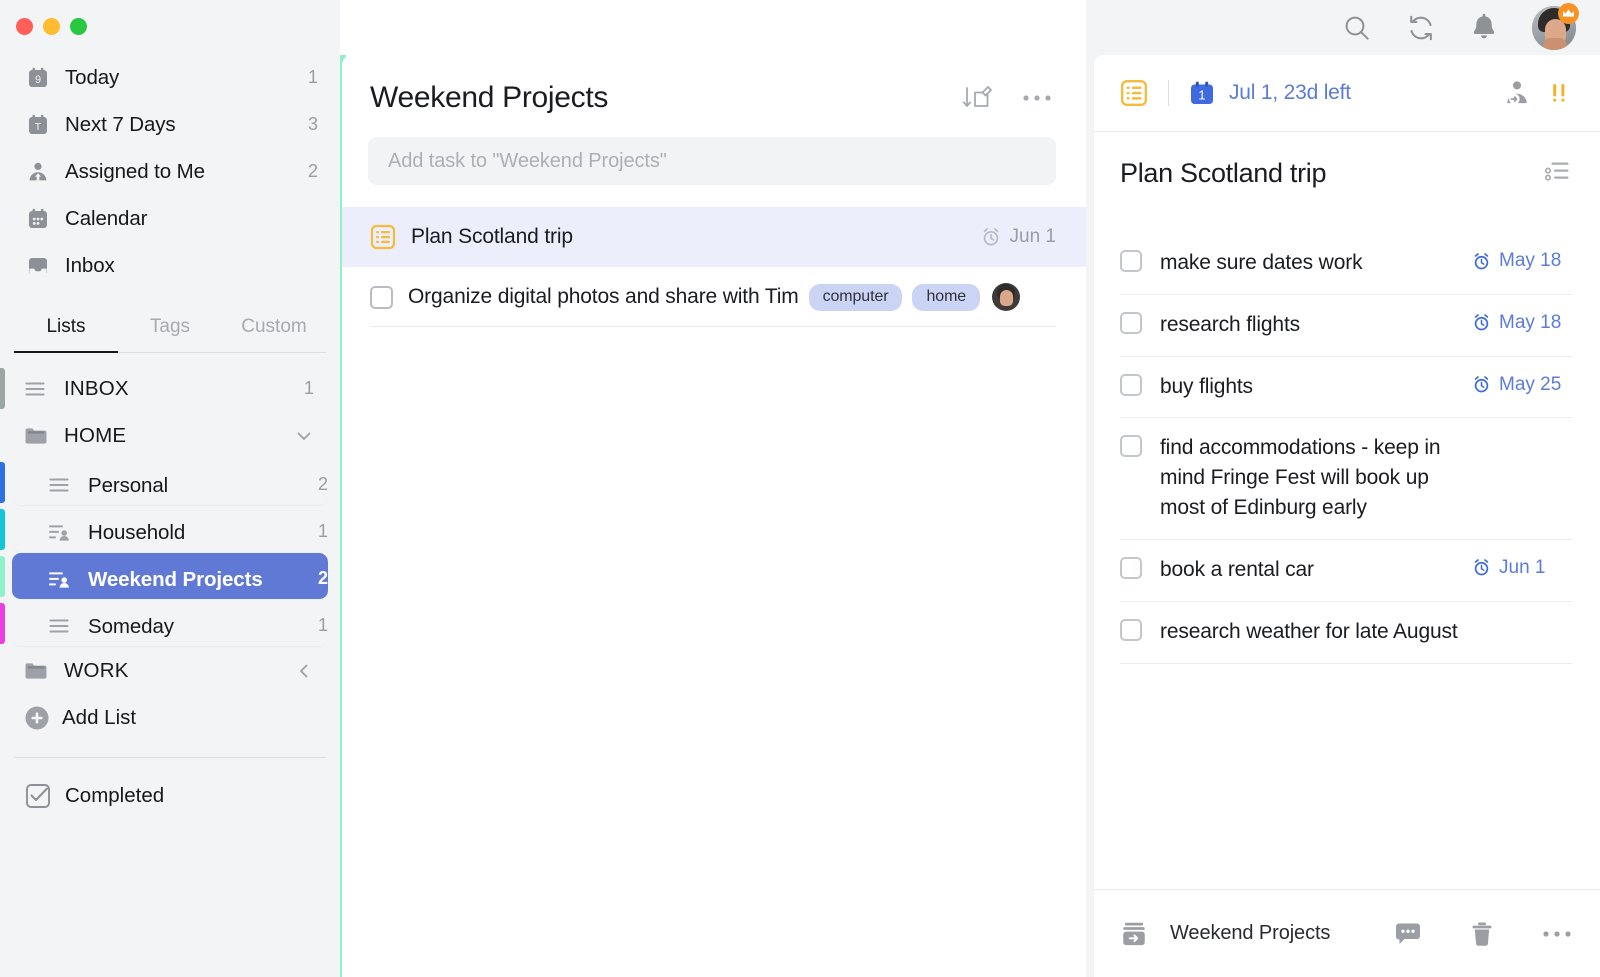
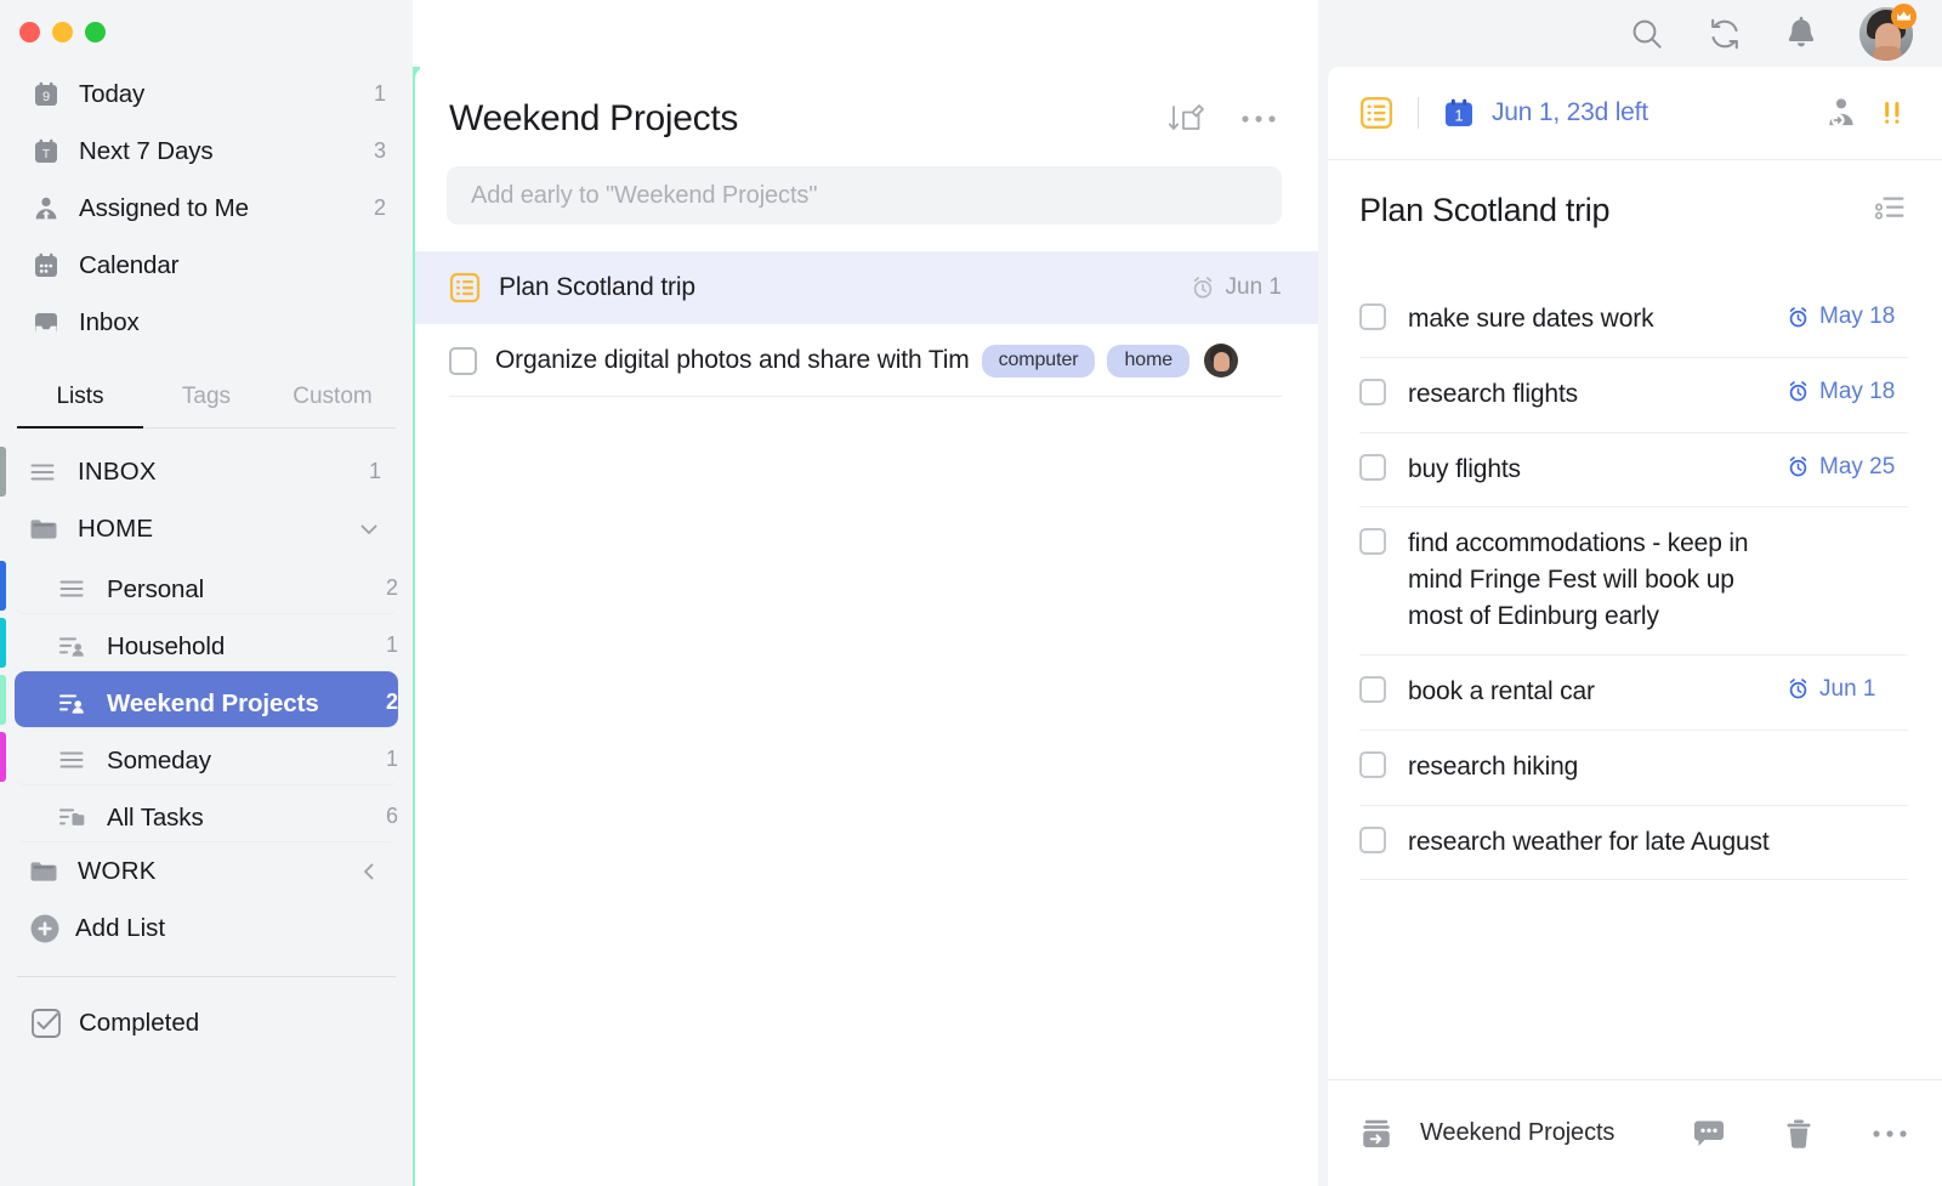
  9
  Today
  1
  T
  Next 7 Days
  3
  Assigned to Me
  2
  Calendar
  Inbox
  Lists
  Tags
  Custom
  INBOX
  1
  HOME
  Personal
  2
  Household
  1
  Weekend Projects
  2
  Someday
  1
+ All Tasks
+ 6
  WORK
  Add List
  Completed
  Weekend Projects
- Add task to "Weekend Projects"
+ Add early to "Weekend Projects"
  Plan Scotland trip
  Jun 1
  Organize digital photos and share with Tim
  computer
  home
  1
- Jul 1, 23d left
+ Jun 1, 23d left
  Plan Scotland trip
  make sure dates work
  May 18
  research flights
  May 18
  buy flights
  May 25
  find accommodations - keep in mind Fringe Fest will book up most of Edinburg early
  book a rental car
  Jun 1
+ research hiking
  research weather for late August
  Weekend Projects
